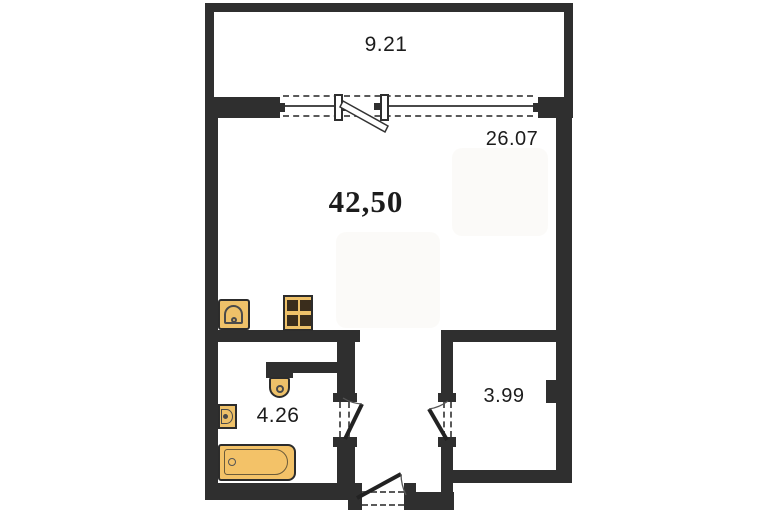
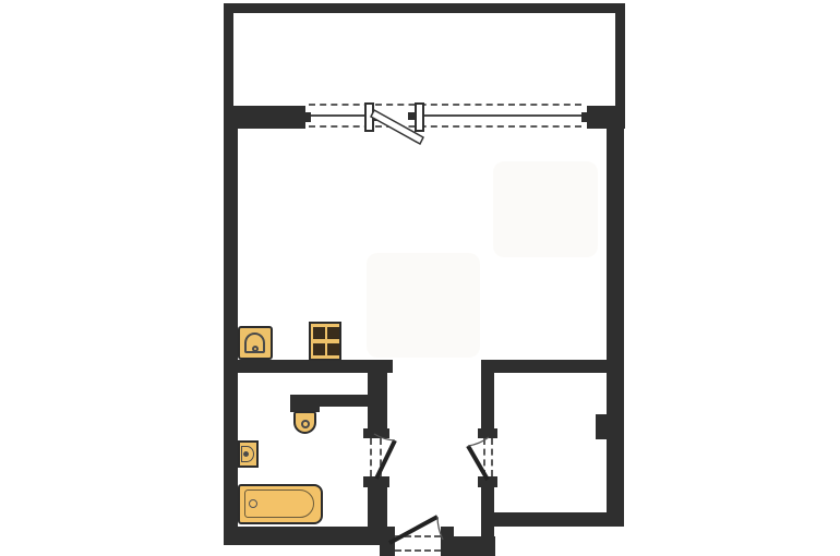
- 9.21
- 26.07
- 42,50
- 4.26
- 3.99
